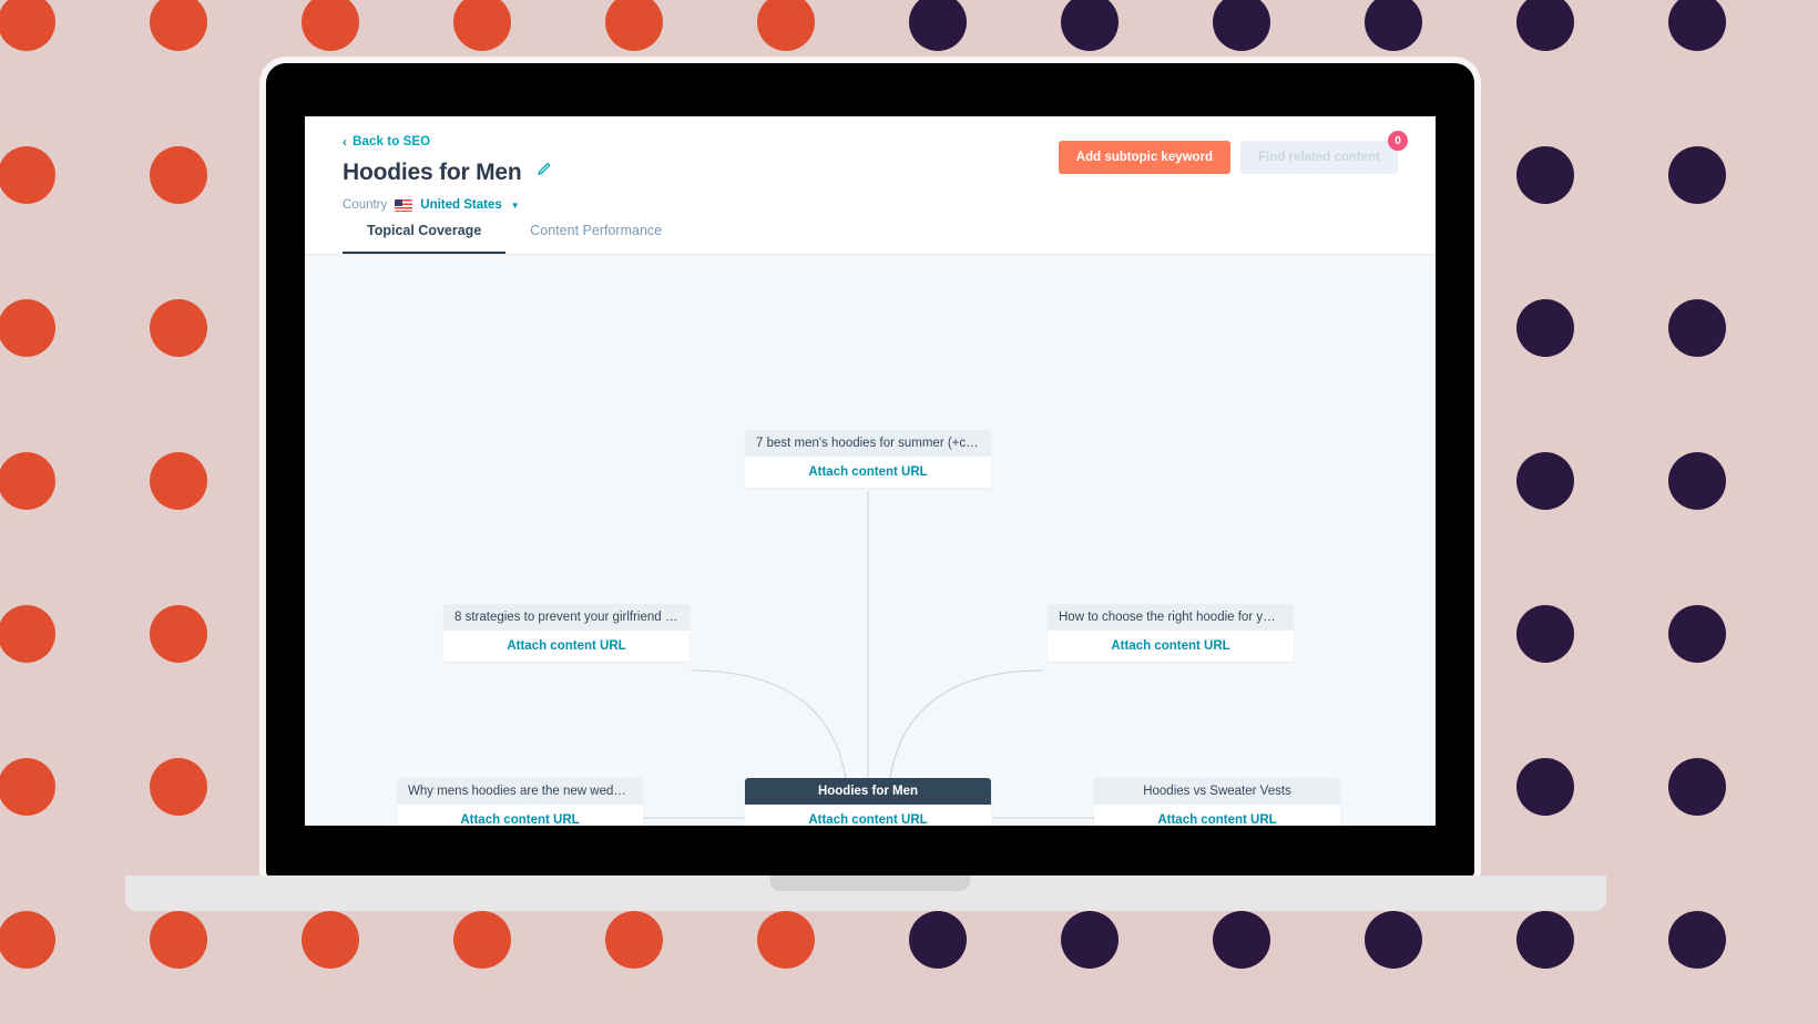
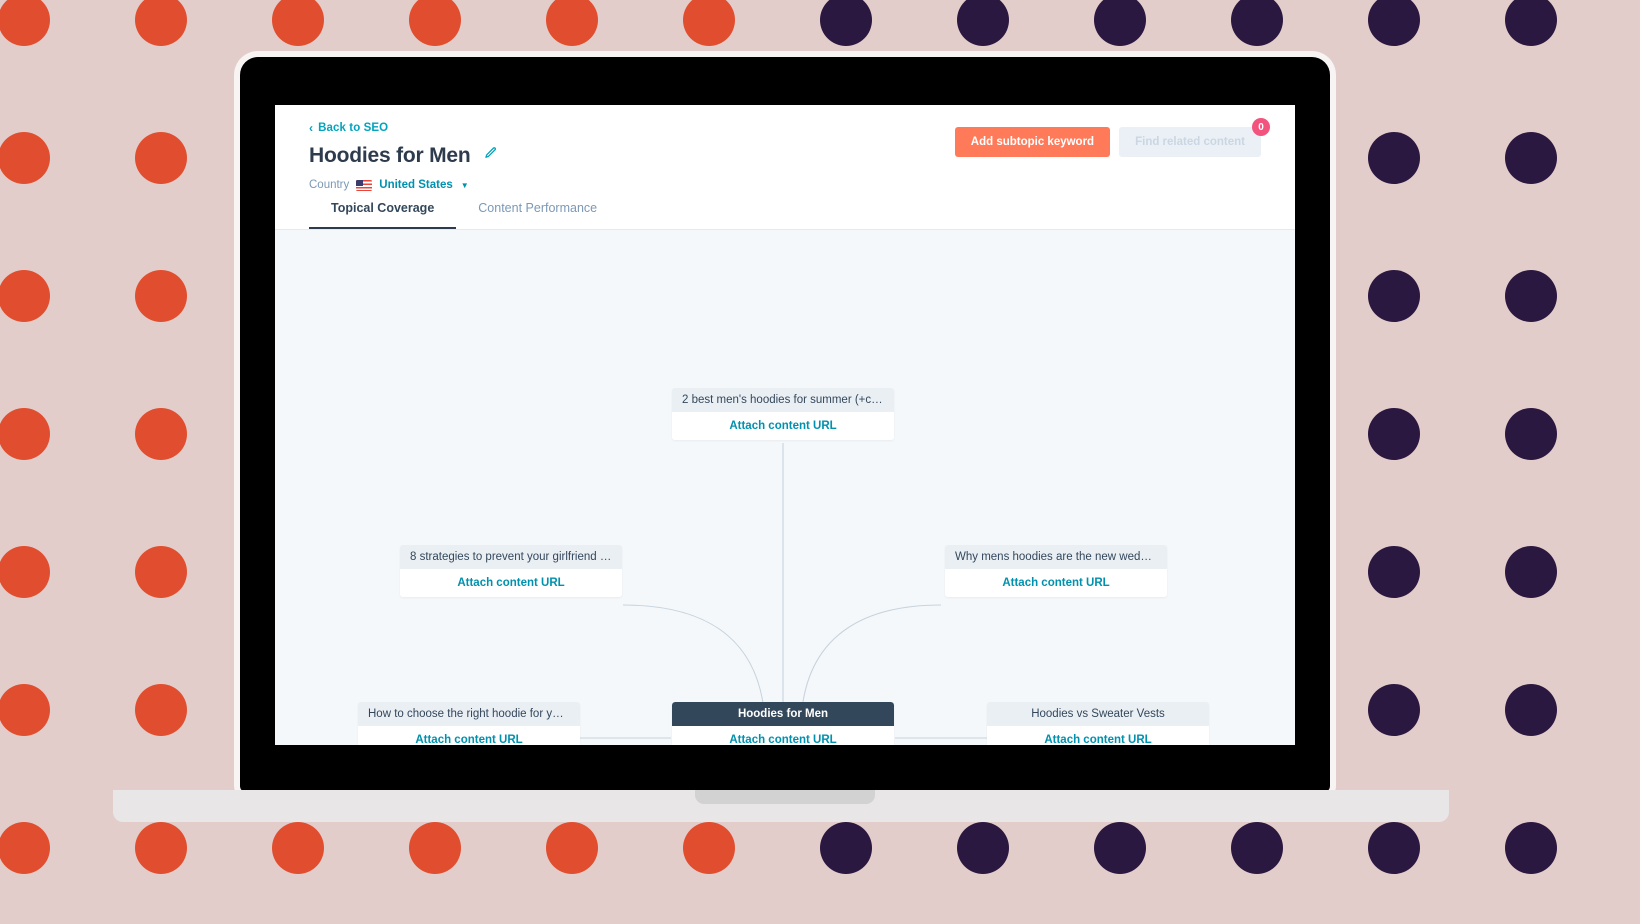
  ‹
  Back to SEO
  Hoodies for Men
  Country
  United States
  ▼
  Add subtopic keyword
  Find related content
  0
  Topical Coverage
  Content Performance
- 7 best men's hoodies for summer (+co…
+ 2 best men's hoodies for summer (+co…
  Attach content URL
  8 strategies to prevent your girlfriend fr…
  Attach content URL
- How to choose the right hoodie for you…
+ Why mens hoodies are the new weddin…
  Attach content URL
- Why mens hoodies are the new weddin…
+ How to choose the right hoodie for you…
  Attach content URL
  Hoodies vs Sweater Vests
  Attach content URL
  Hoodies for Men
  Attach content URL
